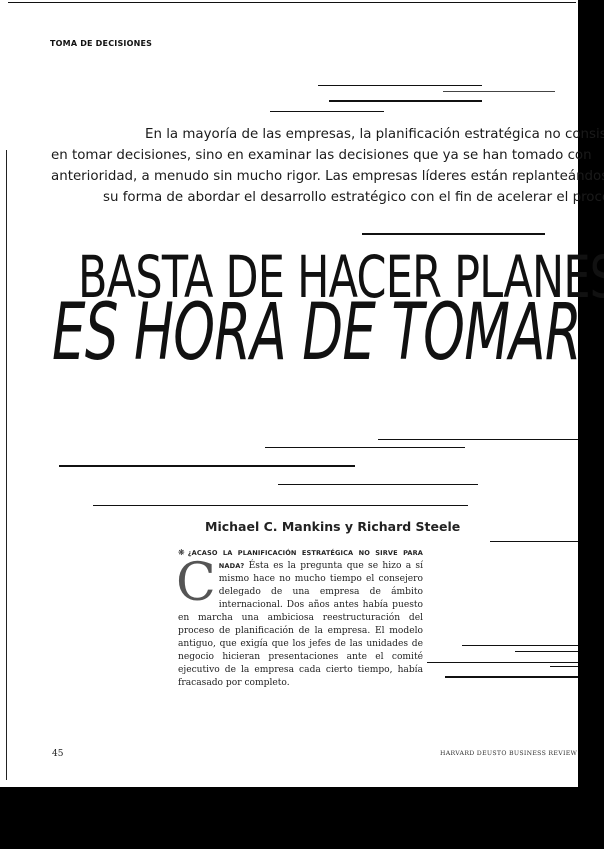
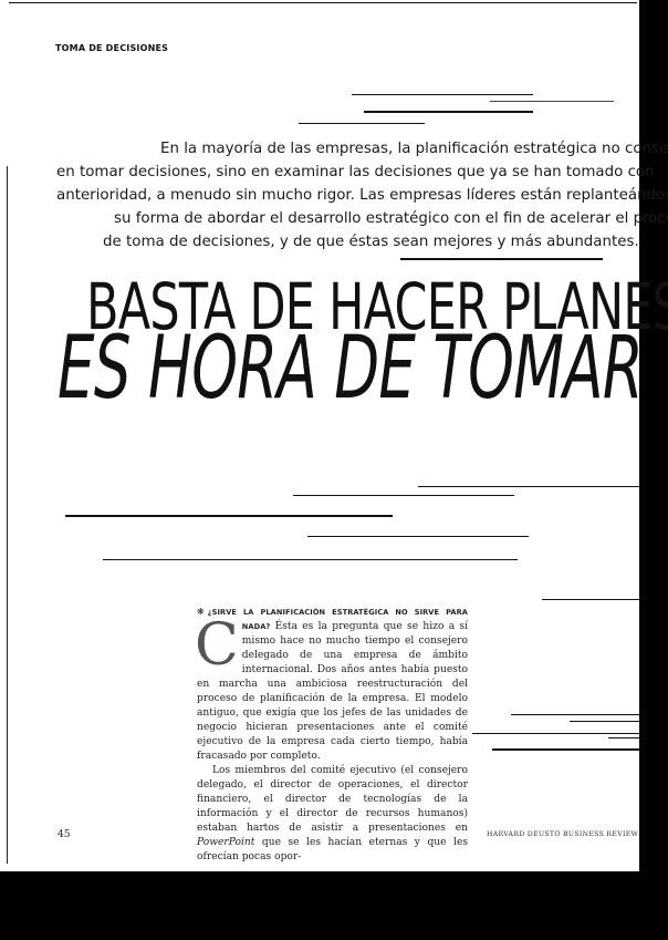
  TOMA DE DECISIONES
  En la mayoría de las empresas, la planificación estratégica no consis
  en tomar decisiones, sino en examinar las decisiones que ya se han tomado con
  anterioridad, a menudo sin mucho rigor. Las empresas líderes están replanteándo
  su forma de abordar el desarrollo estratégico con el fin de acelerar el proc
+ de toma de decisiones, y de que éstas sean mejores y más abundantes.
  BASTA DE HACER PLANES
  ES HORA DE TOMAR
- Michael C. Mankins y Richard Steele
- ❋ ¿ACASO LA PLANIFICACIÓN ESTRATÉGICA NO SIRVE PARA NADA?
+ ❋ ¿SIRVE LA PLANIFICACIÓN ESTRATÉGICA NO SIRVE PARA NADA?
  C
  Ésta es la pregunta que se hizo a sí mismo hace no mucho tiempo el consejero delegado de una empresa de ámbito internacional. Dos años antes había puesto en marcha una ambiciosa reestructuración del proceso de planificación de la empresa. El modelo antiguo, que exigía que los jefes de las unidades de negocio hicieran presentaciones ante el comité ejecutivo de la empresa cada cierto tiempo, había fracasado por completo.
+ Los miembros del comité ejecutivo (el consejero delegado, el director de operaciones, el director financiero, el director de tecnologías de la información y el director de recursos humanos) estaban hartos de asistir a presentaciones en PowerPoint que se les hacían eternas y que les ofrecían pocas opor-
  45
